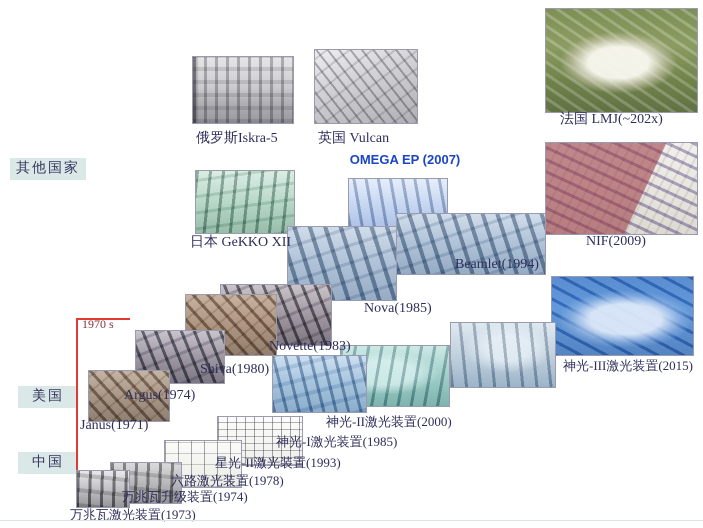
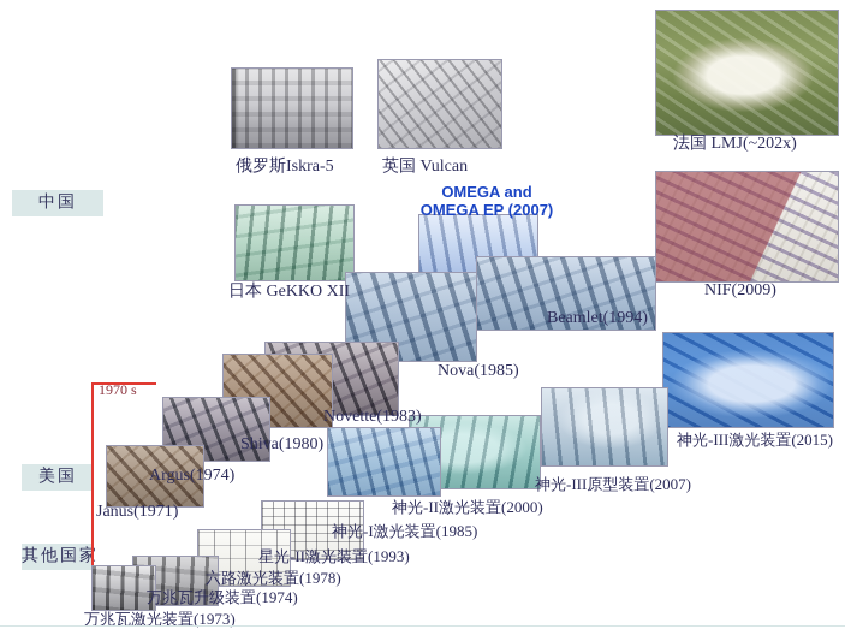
- 其他国家
+ 中国
  美国
- 中国
+ 其他国家
  1970 s
  俄罗斯Iskra-5
  英国 Vulcan
  法国 LMJ(~202x)
  日本 GeKKO XII
  NIF(2009)
  Beamlet(1994)
  Nova(1985)
  Novette(1983)
  Shiva(1980)
  Argus(1974)
  Janus(1971)
  神光-III激光装置(2015)
+ 神光-III原型装置(2007)
  神光-II激光装置(2000)
  神光-I激光装置(1985)
  星光-II激光装置(1993)
  六路激光装置(1978)
  万兆瓦升级装置(1974)
  万兆瓦激光装置(1973)
+ OMEGA and
  OMEGA EP (2007)
